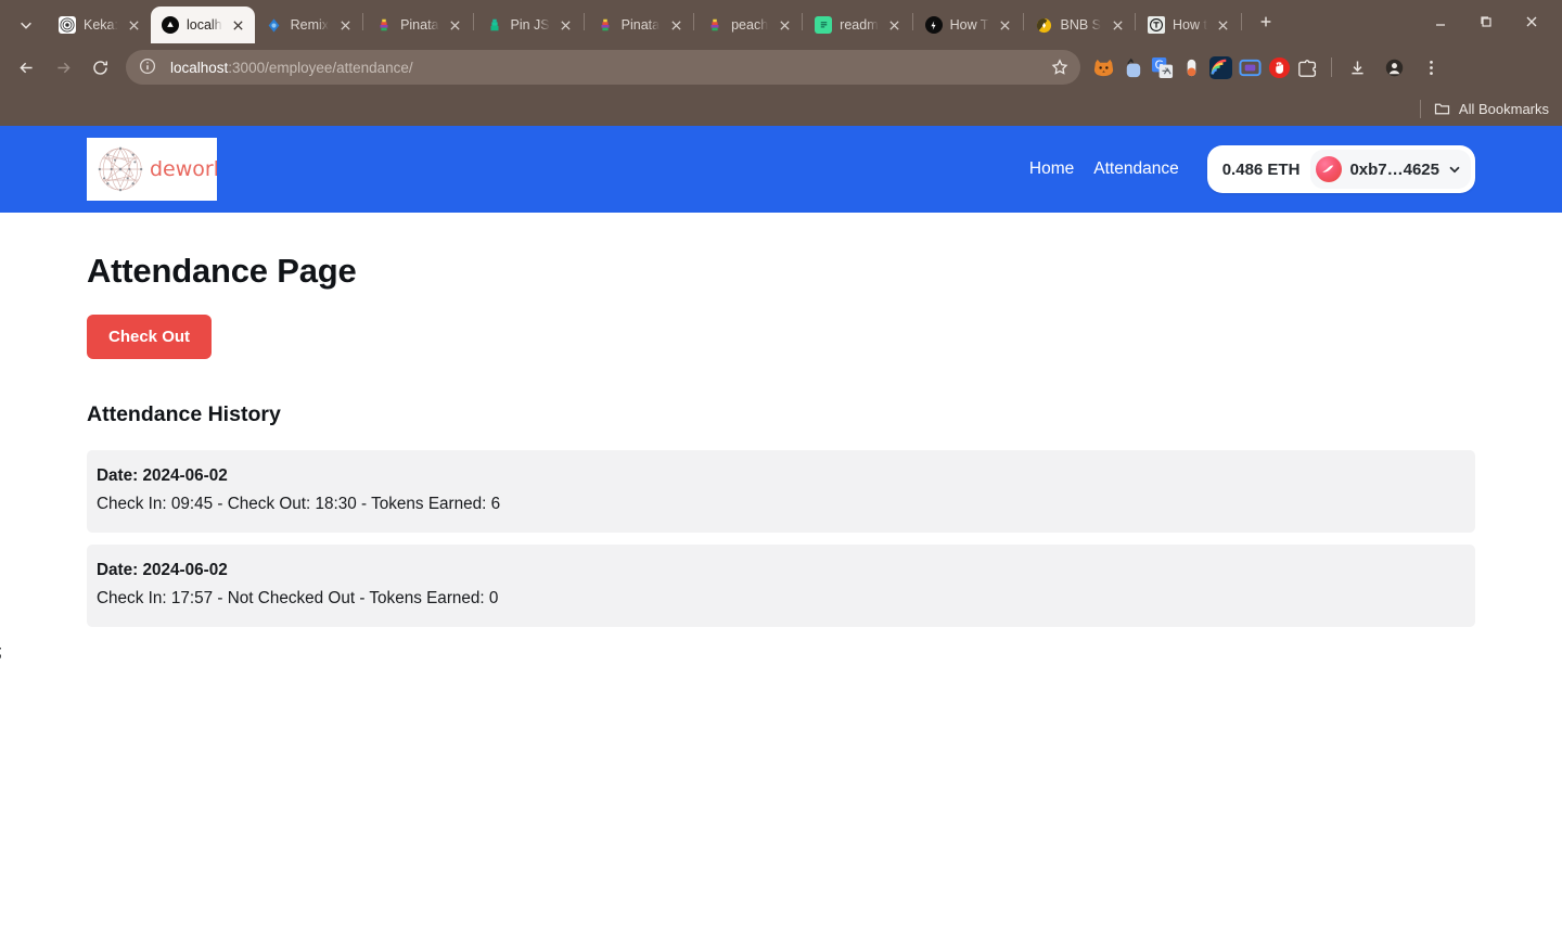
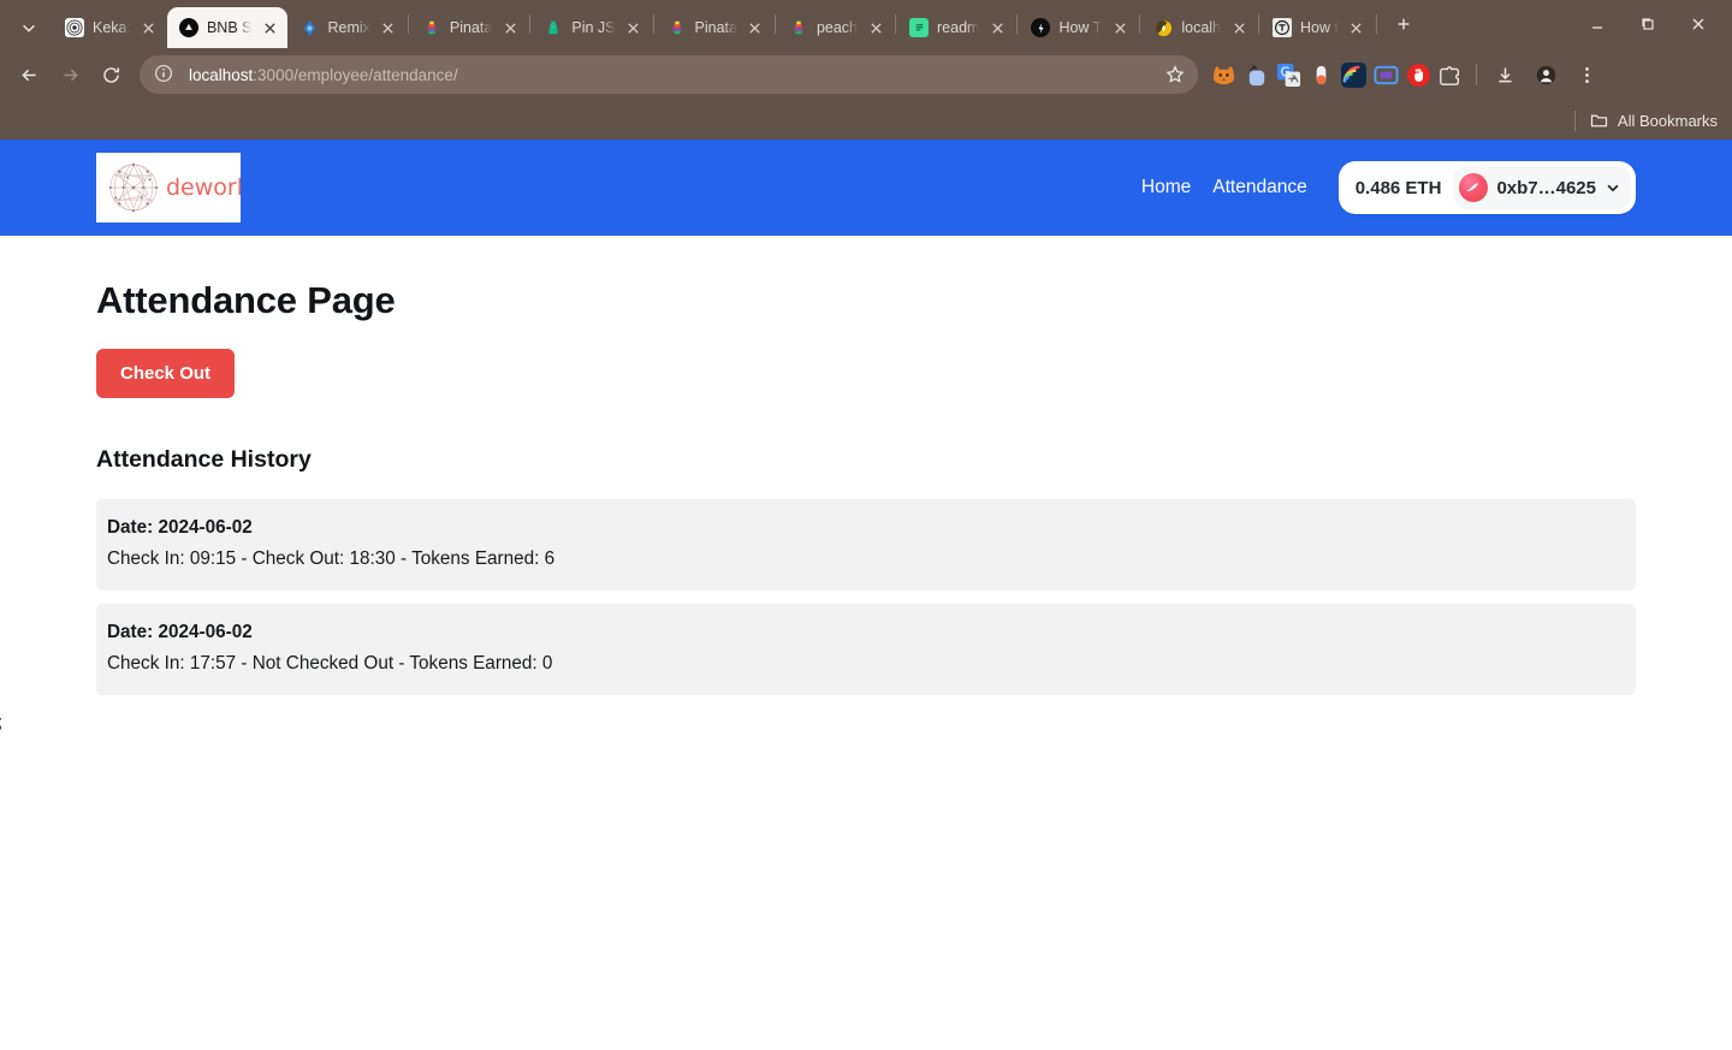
  Keka:
- localh
+ BNB S
  Remix
  Pinata
  Pin JS
  Pinata
  peach
  readm
  How T
- BNB S
+ localh
  How t
  localhost:3000/employee/attendance/
  G
  All Bookmarks
  dewor
  Home
  Attendance
  0.486 ETH
  0xb7…4625
  Attendance Page
  Check Out
  Attendance History
  Date: 2024-06-02
- Check In: 09:45 - Check Out: 18:30 - Tokens Earned: 6
+ Check In: 09:15 - Check Out: 18:30 - Tokens Earned: 6
  Date: 2024-06-02
  Check In: 17:57 - Not Checked Out - Tokens Earned: 0
  ;
